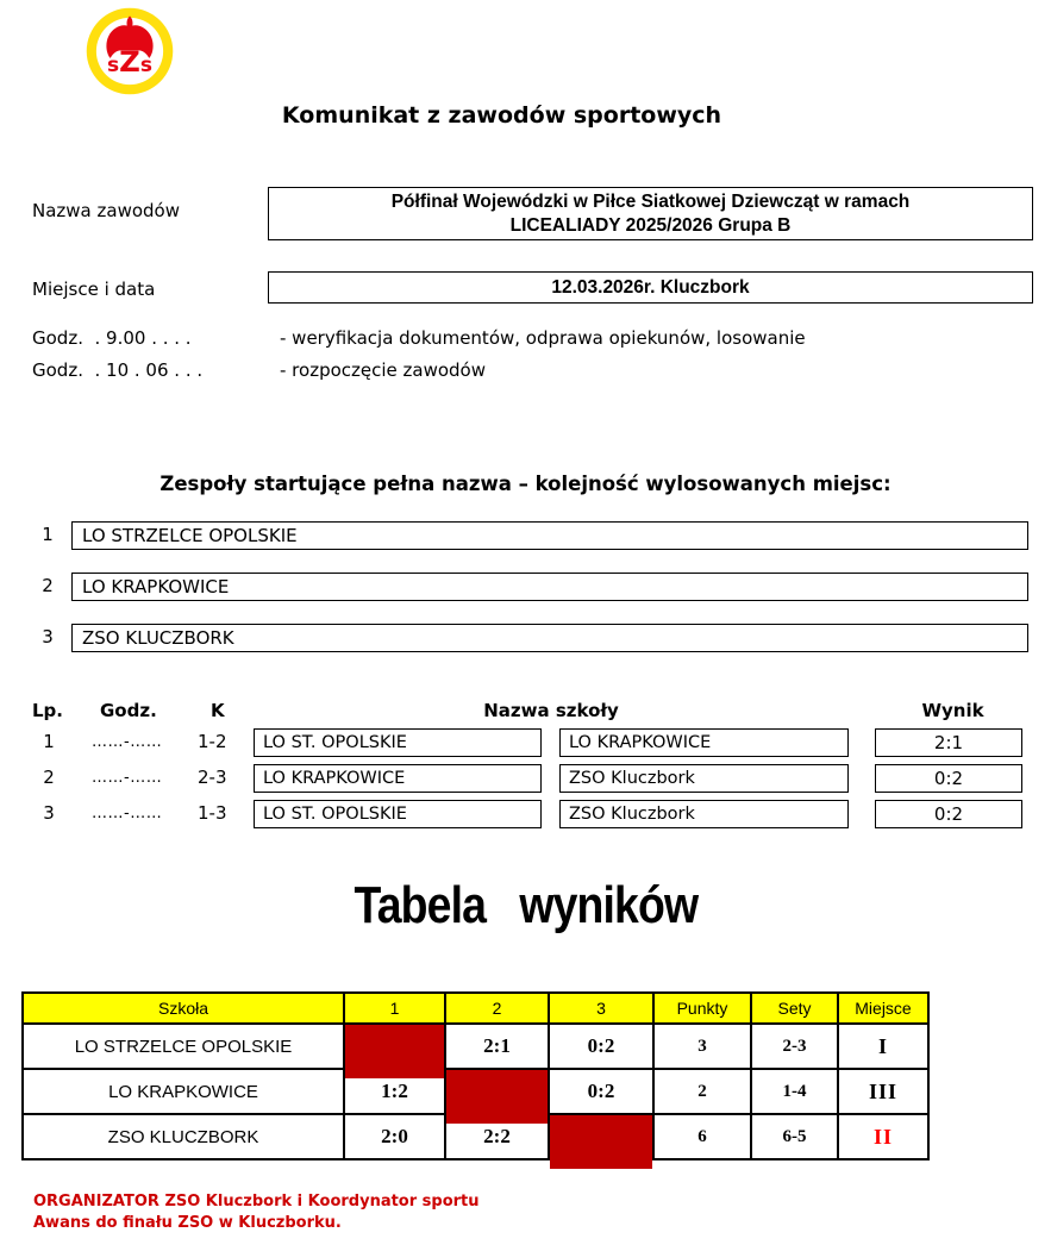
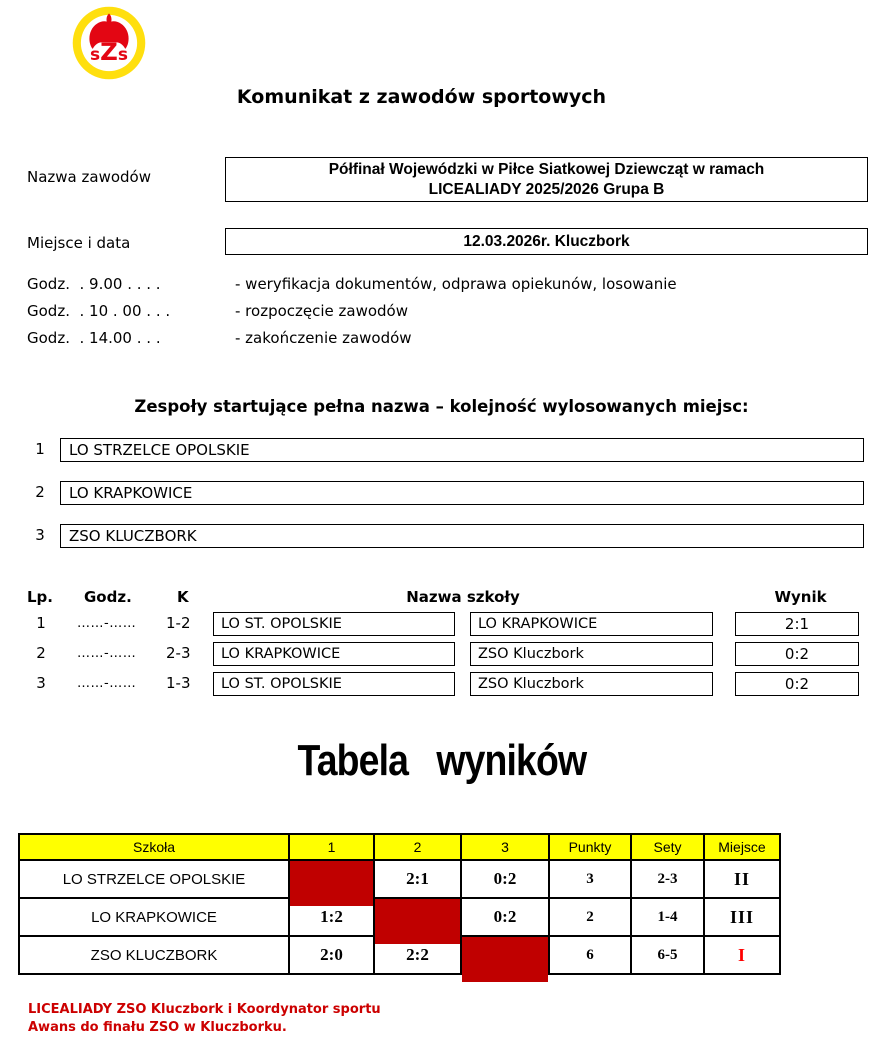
  sZs
  Komunikat z zawodów sportowych
  Nazwa zawodów
  Półfinał Wojewódzki w Piłce Siatkowej Dziewcząt w ramach
  LICEALIADY 2025/2026 Grupa B
  Miejsce i data
  12.03.2026r. Kluczbork
  Godz. . 9.00 . . . .
  - weryfikacja dokumentów, odprawa opiekunów, losowanie
- Godz. . 10 . 06 . . .
+ Godz. . 10 . 00 . . .
  - rozpoczęcie zawodów
+ Godz. . 14.00 . . .
+ - zakończenie zawodów
  Zespoły startujące pełna nazwa – kolejność wylosowanych miejsc:
  1
  LO STRZELCE OPOLSKIE
  2
  LO KRAPKOWICE
  3
  ZSO KLUCZBORK
  Lp.
  Godz.
  K
  Nazwa szkoły
  Wynik
  1
  ……-……
  1-2
  LO ST. OPOLSKIE
  LO KRAPKOWICE
  2:1
  2
  ……-……
  2-3
  LO KRAPKOWICE
  ZSO Kluczbork
  0:2
  3
  ……-……
  1-3
  LO ST. OPOLSKIE
  ZSO Kluczbork
  0:2
  Tabela wyników
  Szkoła	1	2	3	Punkty	Sety	Miejsce
- LO STRZELCE OPOLSKIE		2:1	0:2	3	2-3	I
+ LO STRZELCE OPOLSKIE		2:1	0:2	3	2-3	II
  LO KRAPKOWICE	1:2		0:2	2	1-4	III
- ZSO KLUCZBORK	2:0	2:2		6	6-5	II
+ ZSO KLUCZBORK	2:0	2:2		6	6-5	I
- ORGANIZATOR ZSO Kluczbork i Koordynator sportu
+ LICEALIADY ZSO Kluczbork i Koordynator sportu
  Awans do finału ZSO w Kluczborku.
